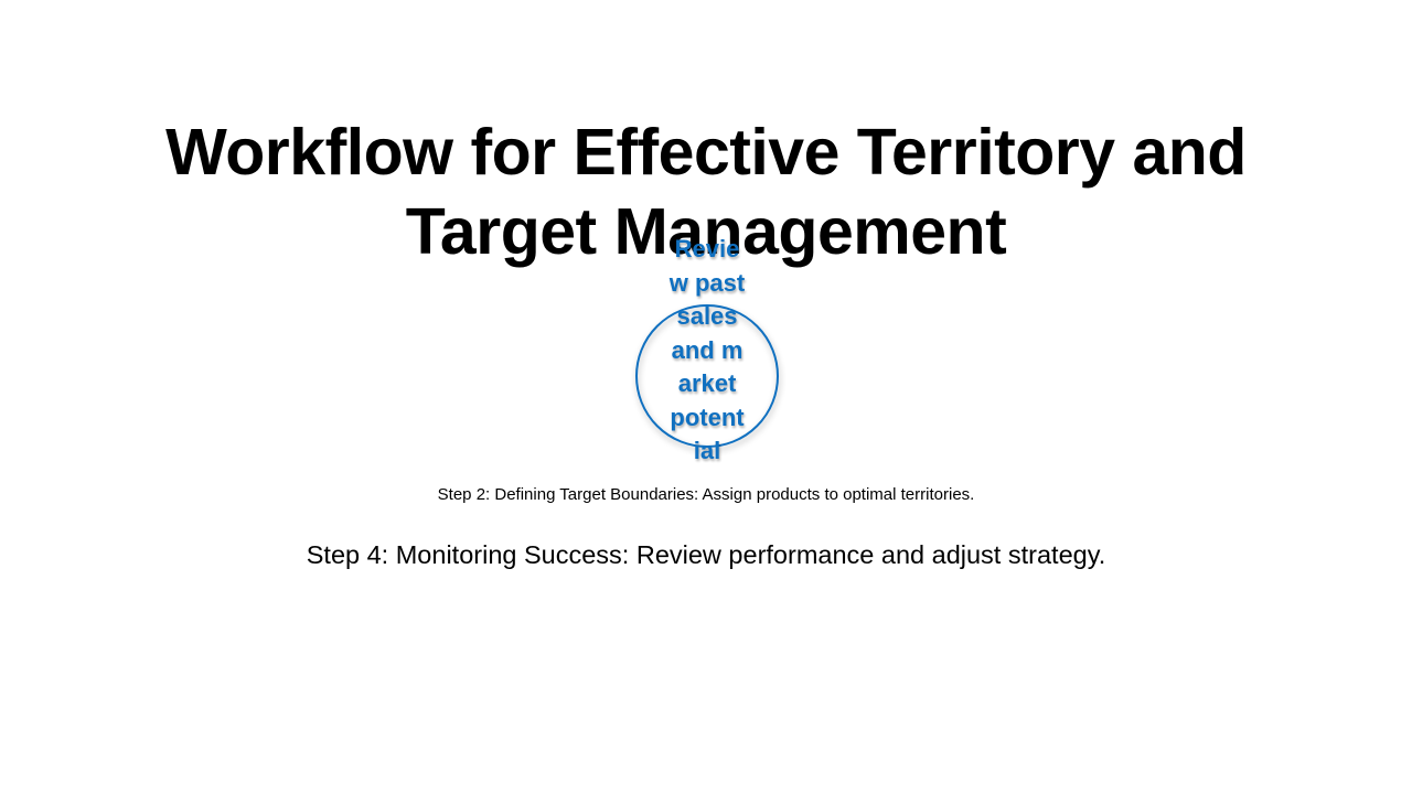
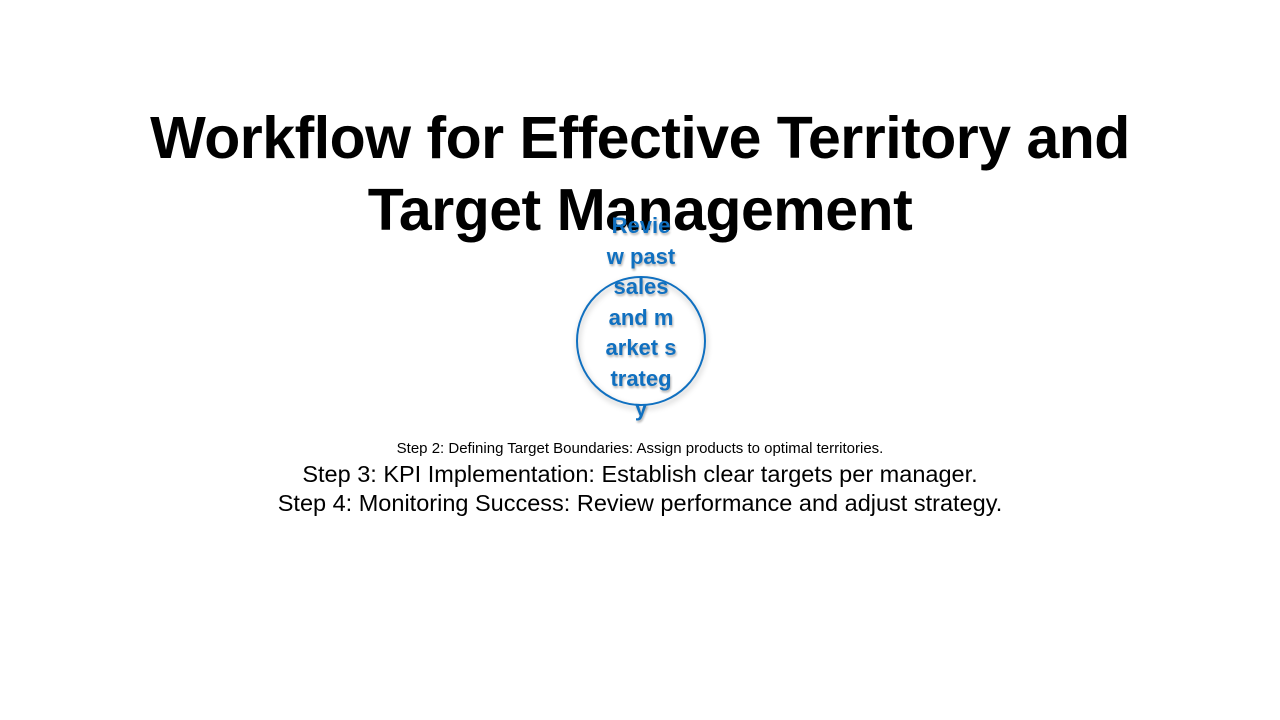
  Workflow for Effective Territory and Target Management
- Review past sales and market potential
+ Review past sales and market strategy
  Step 2: Defining Target Boundaries: Assign products to optimal territories.
+ Step 3: KPI Implementation: Establish clear targets per manager.
  Step 4: Monitoring Success: Review performance and adjust strategy.
